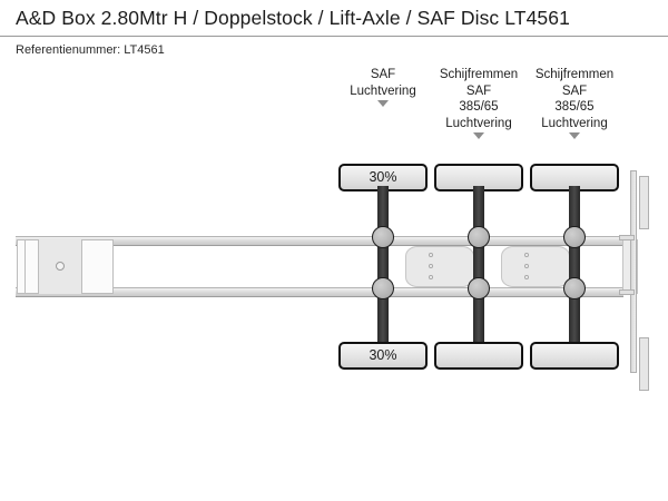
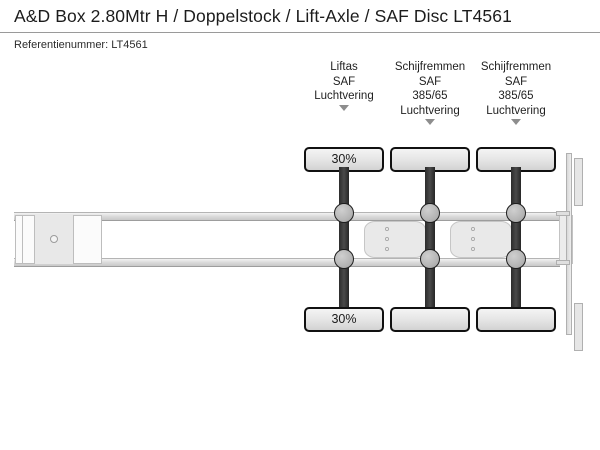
  A&D Box 2.80Mtr H / Doppelstock / Lift-Axle / SAF Disc LT4561
  Referentienummer: LT4561
+ Liftas
  SAF
  Luchtvering
  Schijfremmen
  SAF
  385/65
  Luchtvering
  Schijfremmen
  SAF
  385/65
  Luchtvering
  30%
  30%
